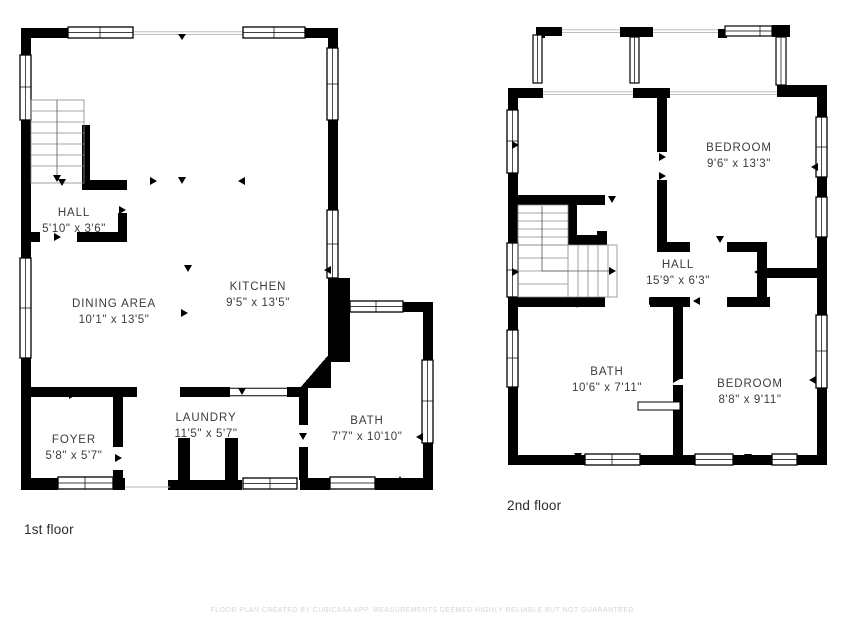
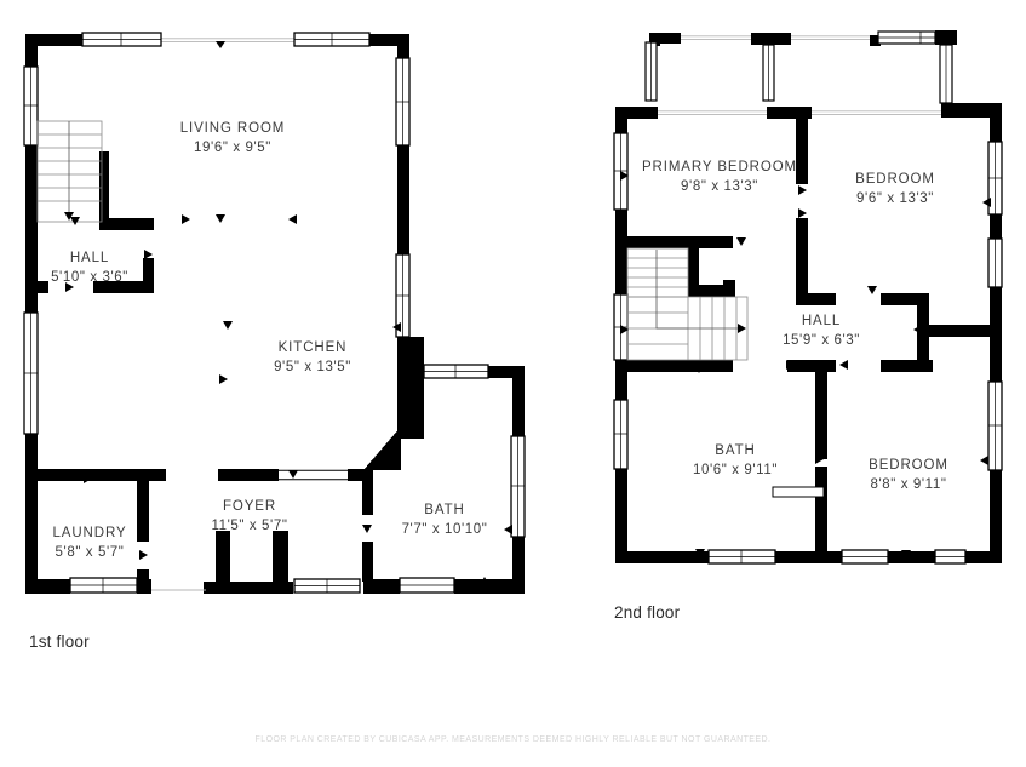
+ LIVING ROOM
+ 19'6" x 9'5"
  HALL
  5'10" x 3'6"
- DINING AREA
- 10'1" x 13'5"
  KITCHEN
  9'5" x 13'5"
- FOYER
+ LAUNDRY
  5'8" x 5'7"
- LAUNDRY
+ FOYER
  11'5" x 5'7"
  BATH
  7'7" x 10'10"
+ PRIMARY BEDROOM
+ 9'8" x 13'3"
  BEDROOM
  9'6" x 13'3"
  HALL
  15'9" x 6'3"
  BATH
- 10'6" x 7'11"
+ 10'6" x 9'11"
  BEDROOM
  8'8" x 9'11"
  1st floor
  2nd floor
